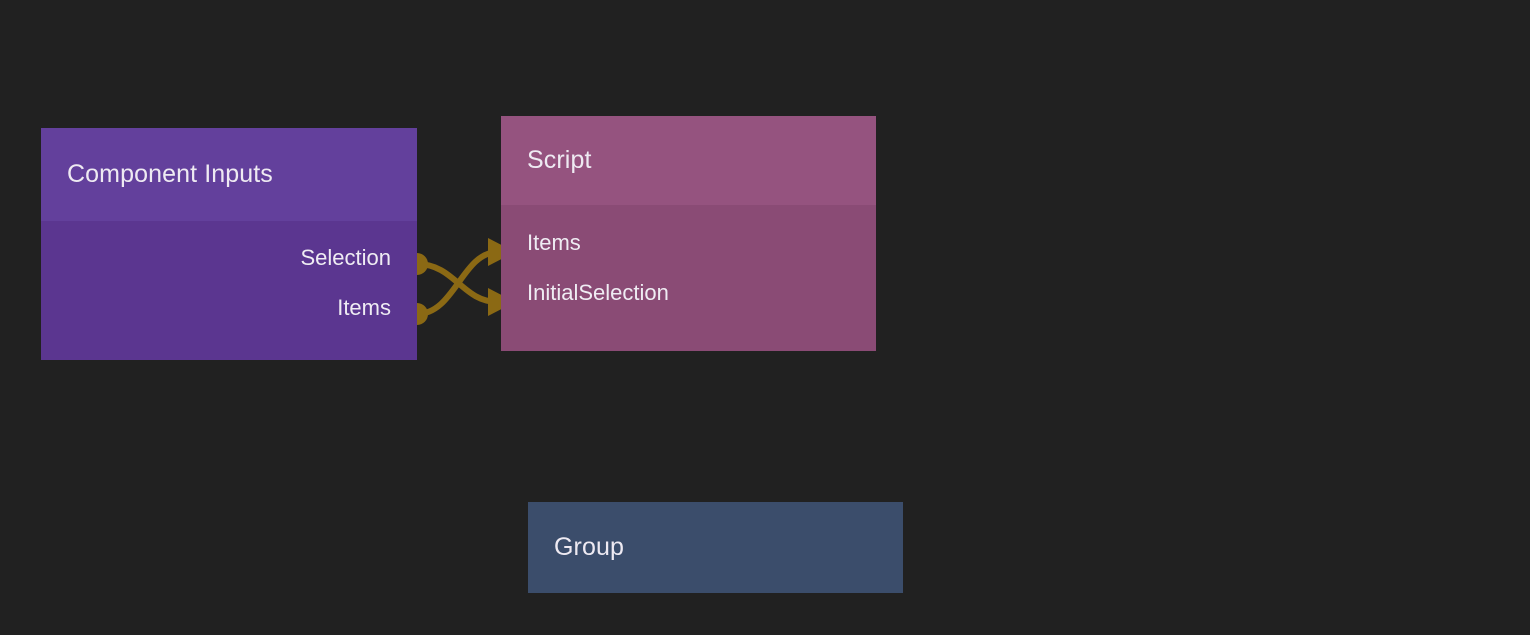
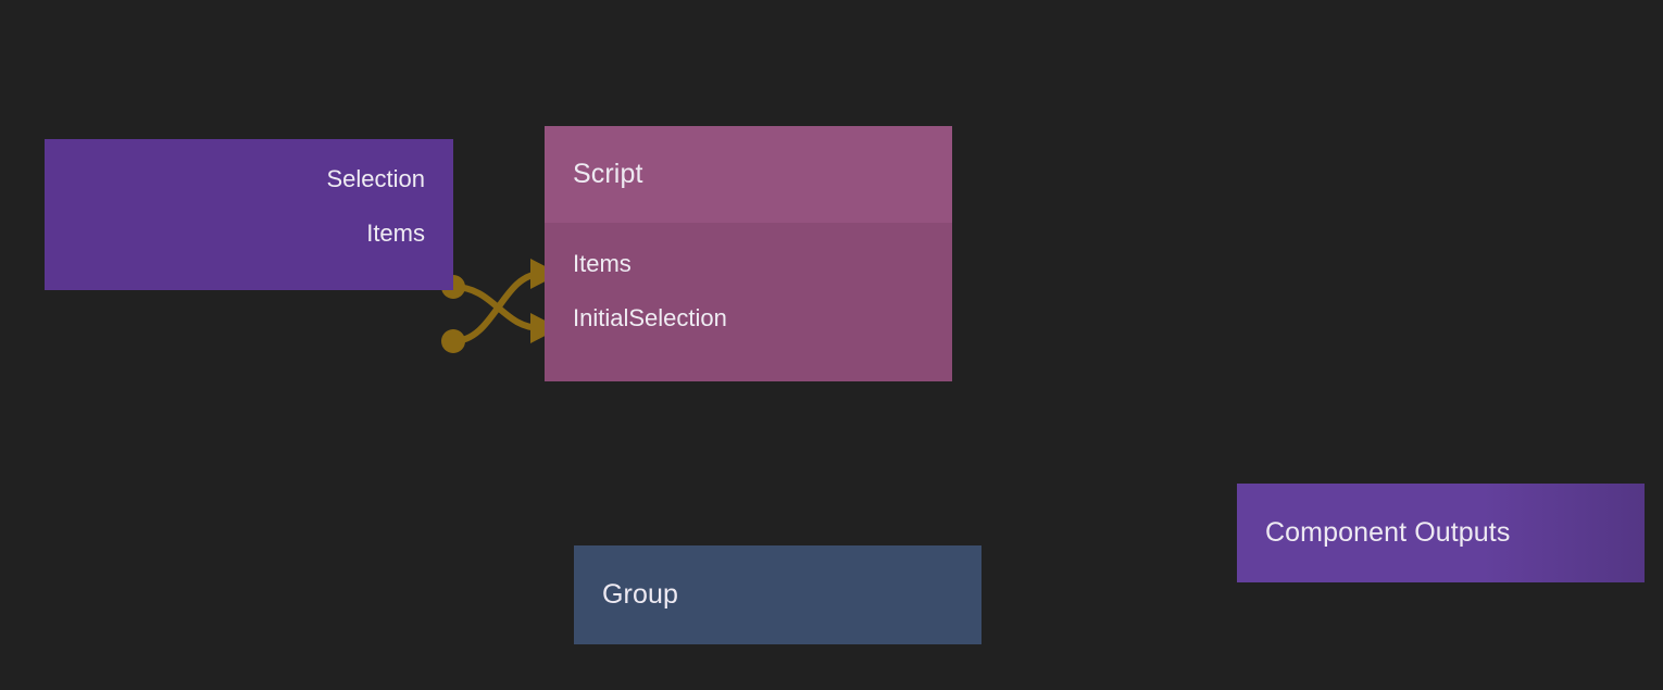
- Component Inputs
  Selection
  Items
  Script
  Items
  InitialSelection
+ Component Outputs
  Group
